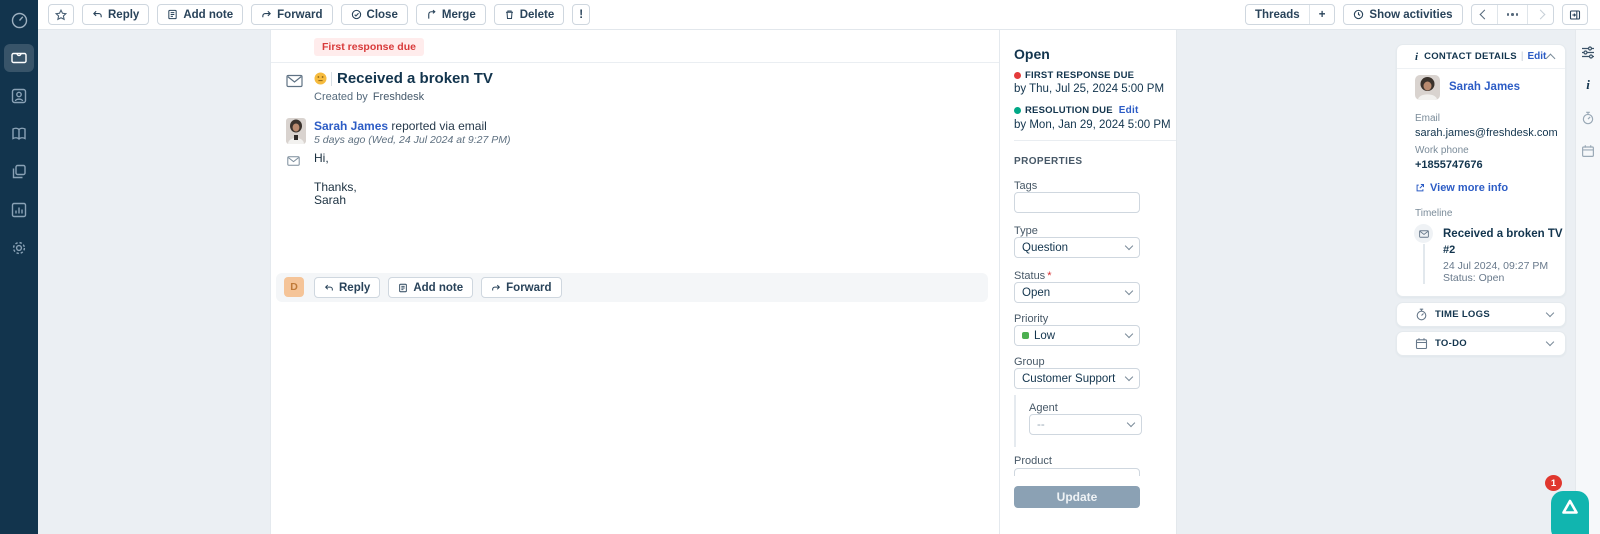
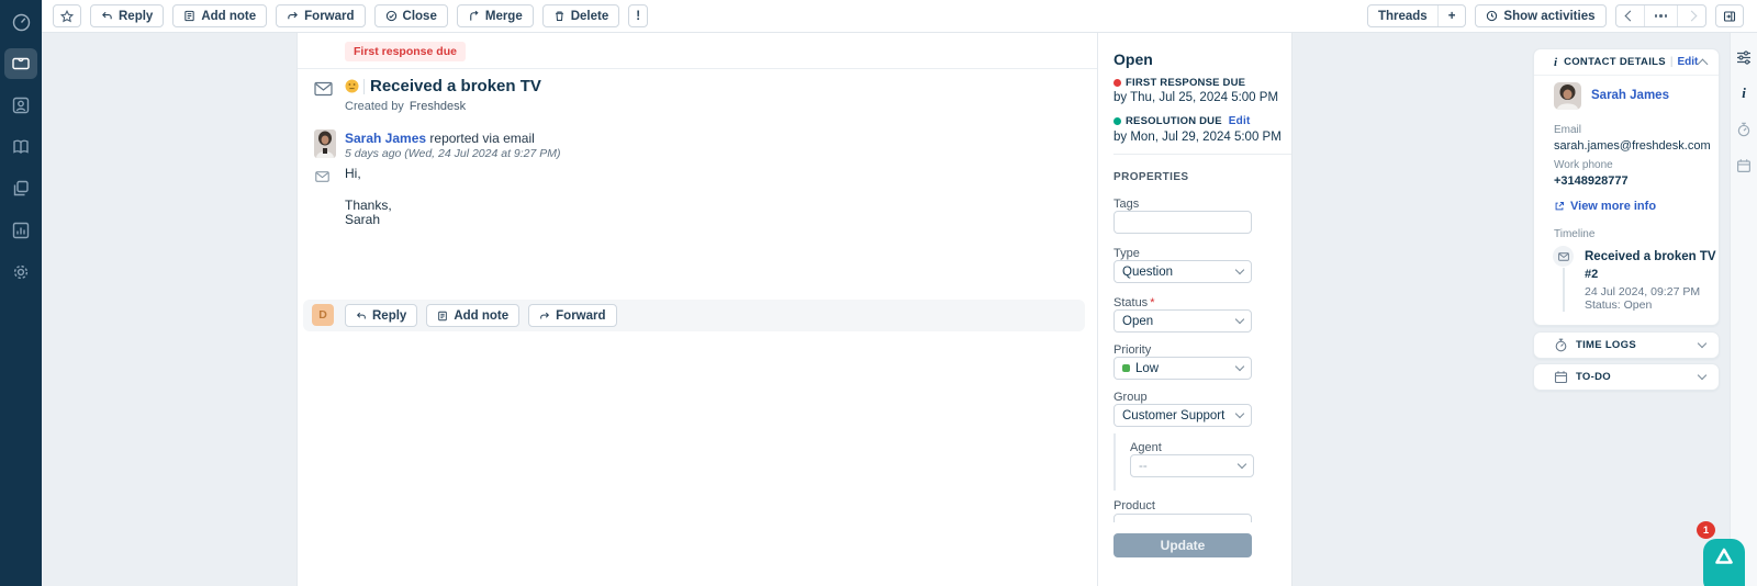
  Reply
  Add note
  Forward
  Close
  Merge
  Delete
  !
  Threads
  +
  Show activities
  First response due
  Received a broken TV
  Created by Freshdesk
  Sarah James reported via email
  5 days ago (Wed, 24 Jul 2024 at 9:27 PM)
  Hi,
  Thanks,
  Sarah
  D
  Reply
  Add note
  Forward
  Open
  FIRST RESPONSE DUE
  by Thu, Jul 25, 2024 5:00 PM
  RESOLUTION DUE
  Edit
- by Mon, Jan 29, 2024 5:00 PM
+ by Mon, Jul 29, 2024 5:00 PM
  PROPERTIES
  Tags
  Type
  Question
  Status *
  Open
  Priority
  Low
  Group
  Customer Support
  Agent
  --
  Product
  Update
  i
  CONTACT DETAILS
  |
  Edit
  Sarah James
  Email
  sarah.james@freshdesk.com
  Work phone
- +1855747676
+ +3148928777
  View more info
  Timeline
  Received a broken TV
  #2
  24 Jul 2024, 09:27 PM
  Status: Open
  TIME LOGS
  TO-DO
  i
  1
